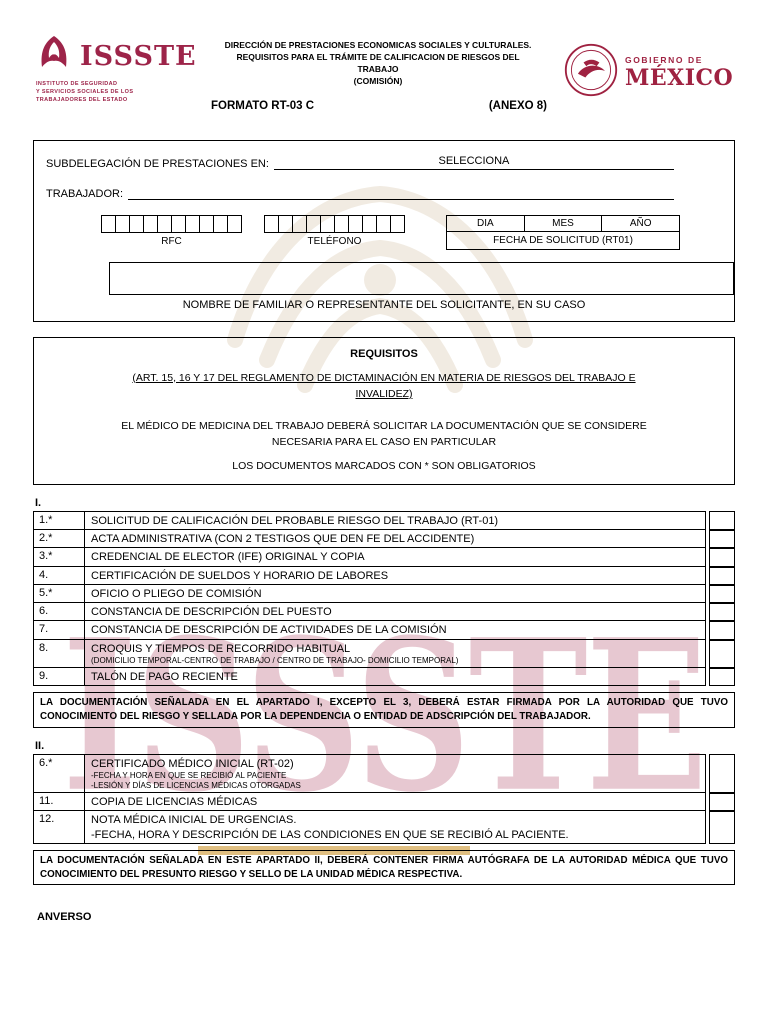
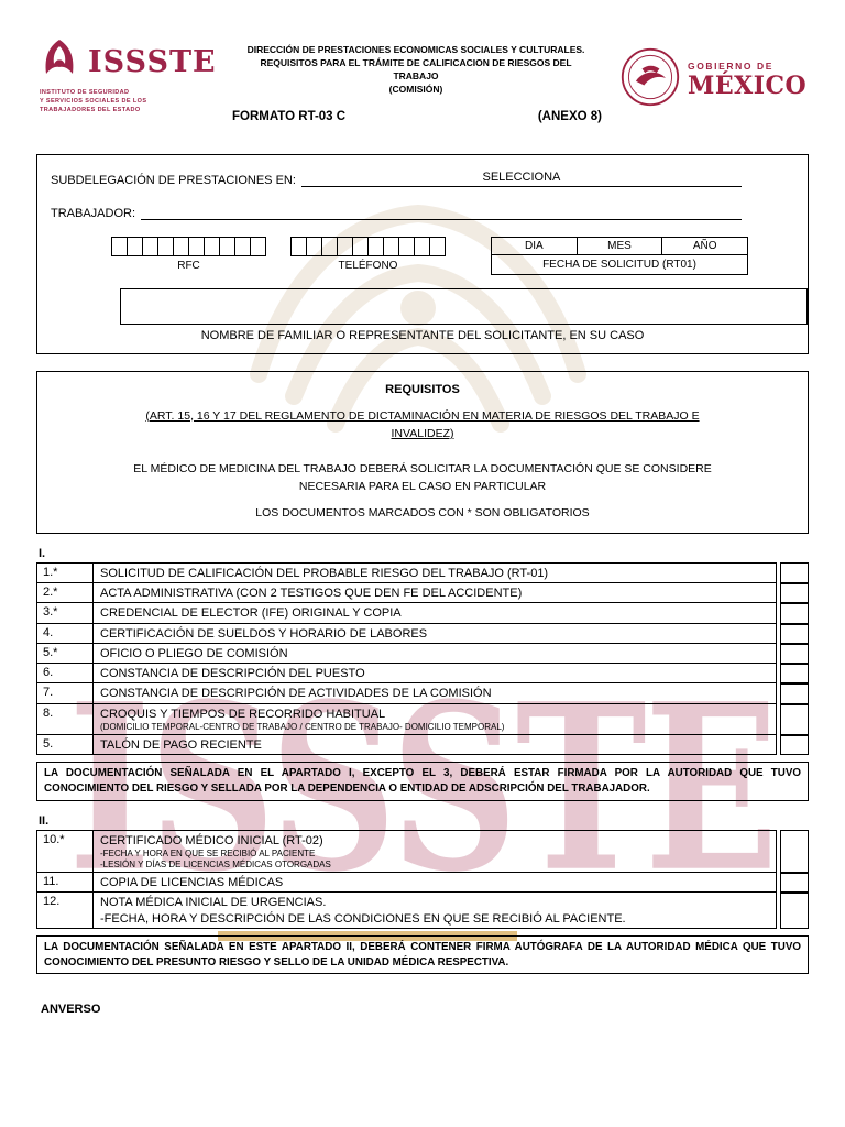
  ISSSTE
  ISSSTE
  DIRECCIÓN DE PRESTACIONES ECONOMICAS SOCIALES Y CULTURALES.
  REQUISITOS PARA EL TRÁMITE DE CALIFICACION DE RIESGOS DEL
  TRABAJO
  (COMISIÓN)
  FORMATO RT-03 C
  (ANEXO 8)
  GOBIERNO DE
  MÉXICO
  SUBDELEGACIÓN DE PRESTACIONES EN:
  SELECCIONA
  TRABAJADOR:
  RFC
  TELÉFONO
  DIA
  MES
  AÑO
  FECHA DE SOLICITUD (RT01)
  NOMBRE DE FAMILIAR O REPRESENTANTE DEL SOLICITANTE, EN SU CASO
  REQUISITOS
  (ART. 15, 16 Y 17 DEL REGLAMENTO DE DICTAMINACIÓN EN MATERIA DE RIESGOS DEL TRABAJO E INVALIDEZ)
  EL MÉDICO DE MEDICINA DEL TRABAJO DEBERÁ SOLICITAR LA DOCUMENTACIÓN QUE SE CONSIDERE NECESARIA PARA EL CASO EN PARTICULAR
  LOS DOCUMENTOS MARCADOS CON * SON OBLIGATORIOS
  I.
  1.*
  SOLICITUD DE CALIFICACIÓN DEL PROBABLE RIESGO DEL TRABAJO (RT-01)
  2.*
  ACTA ADMINISTRATIVA (CON 2 TESTIGOS QUE DEN FE DEL ACCIDENTE)
  3.*
  CREDENCIAL DE ELECTOR (IFE) ORIGINAL Y COPIA
  4.
  CERTIFICACIÓN DE SUELDOS Y HORARIO DE LABORES
  5.*
  OFICIO O PLIEGO DE COMISIÓN
  6.
  CONSTANCIA DE DESCRIPCIÓN DEL PUESTO
  7.
  CONSTANCIA DE DESCRIPCIÓN DE ACTIVIDADES DE LA COMISIÓN
  8.
  CROQUIS Y TIEMPOS DE RECORRIDO HABITUAL
  (DOMICILIO TEMPORAL-CENTRO DE TRABAJO / CENTRO DE TRABAJO- DOMICILIO TEMPORAL)
- 9.
+ 5.
  TALÓN DE PAGO RECIENTE
  LA DOCUMENTACIÓN SEÑALADA EN EL APARTADO I, EXCEPTO EL 3, DEBERÁ ESTAR FIRMADA POR LA AUTORIDAD QUE TUVO CONOCIMIENTO DEL RIESGO Y SELLADA POR LA DEPENDENCIA O ENTIDAD DE ADSCRIPCIÓN DEL TRABAJADOR.
  II.
- 6.*
+ 10.*
  CERTIFICADO MÉDICO INICIAL (RT-02)
  -FECHA Y HORA EN QUE SE RECIBIÓ AL PACIENTE
  -LESIÓN Y DÍAS DE LICENCIAS MÉDICAS OTORGADAS
  11.
  COPIA DE LICENCIAS MÉDICAS
  12.
  NOTA MÉDICA INICIAL DE URGENCIAS.
  -FECHA, HORA Y DESCRIPCIÓN DE LAS CONDICIONES EN QUE SE RECIBIÓ AL PACIENTE.
  LA DOCUMENTACIÓN SEÑALADA EN ESTE APARTADO II, DEBERÁ CONTENER FIRMA AUTÓGRAFA DE LA AUTORIDAD MÉDICA QUE TUVO CONOCIMIENTO DEL PRESUNTO RIESGO Y SELLO DE LA UNIDAD MÉDICA RESPECTIVA.
  ANVERSO
